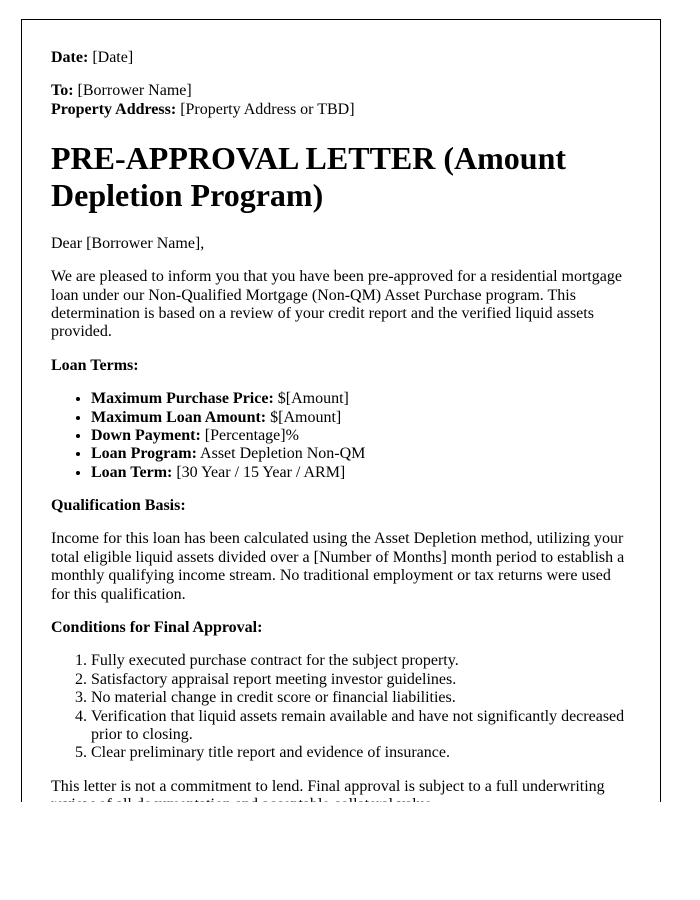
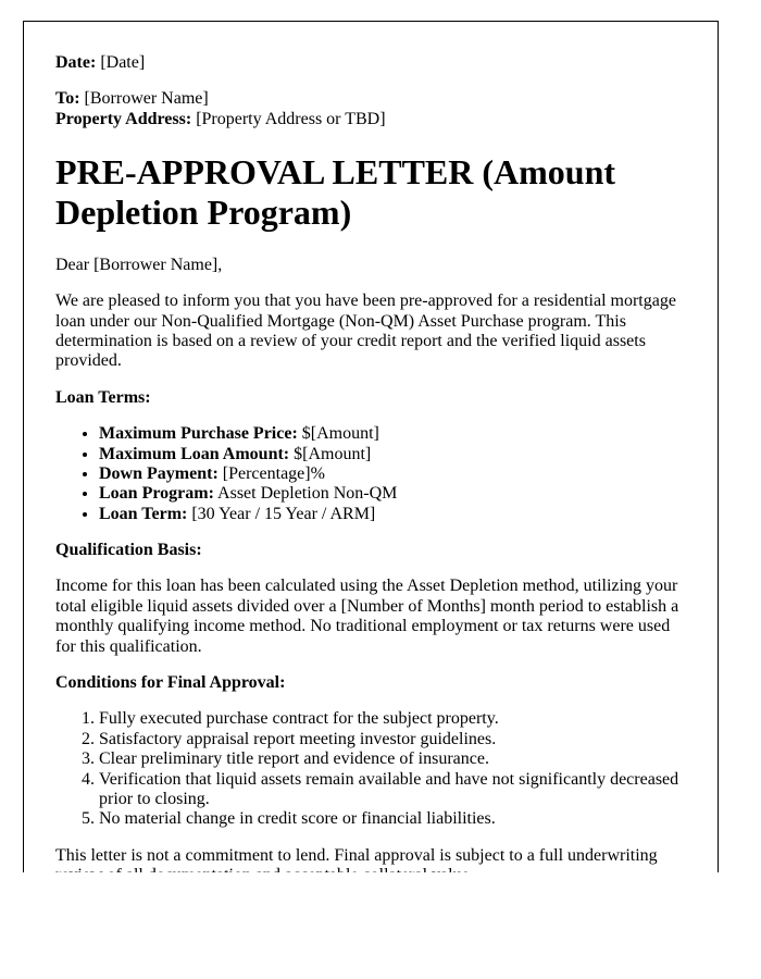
  Date: [Date]
  To: [Borrower Name]
  Property Address: [Property Address or TBD]
  PRE-APPROVAL LETTER (Amount Depletion Program)
  Dear [Borrower Name],
  We are pleased to inform you that you have been pre-approved for a residential mortgage loan under our Non-Qualified Mortgage (Non-QM) Asset Purchase program. This determination is based on a review of your credit report and the verified liquid assets provided.
  Loan Terms:
  Maximum Purchase Price: $[Amount]
  Maximum Loan Amount: $[Amount]
  Down Payment: [Percentage]%
  Loan Program: Asset Depletion Non-QM
  Loan Term: [30 Year / 15 Year / ARM]
  Qualification Basis:
- Income for this loan has been calculated using the Asset Depletion method, utilizing your total eligible liquid assets divided over a [Number of Months] month period to establish a monthly qualifying income stream. No traditional employment or tax returns were used for this qualification.
+ Income for this loan has been calculated using the Asset Depletion method, utilizing your total eligible liquid assets divided over a [Number of Months] month period to establish a monthly qualifying income method. No traditional employment or tax returns were used for this qualification.
  Conditions for Final Approval:
  Fully executed purchase contract for the subject property.
  Satisfactory appraisal report meeting investor guidelines.
- No material change in credit score or financial liabilities.
+ Clear preliminary title report and evidence of insurance.
  Verification that liquid assets remain available and have not significantly decreased prior to closing.
- Clear preliminary title report and evidence of insurance.
+ No material change in credit score or financial liabilities.
